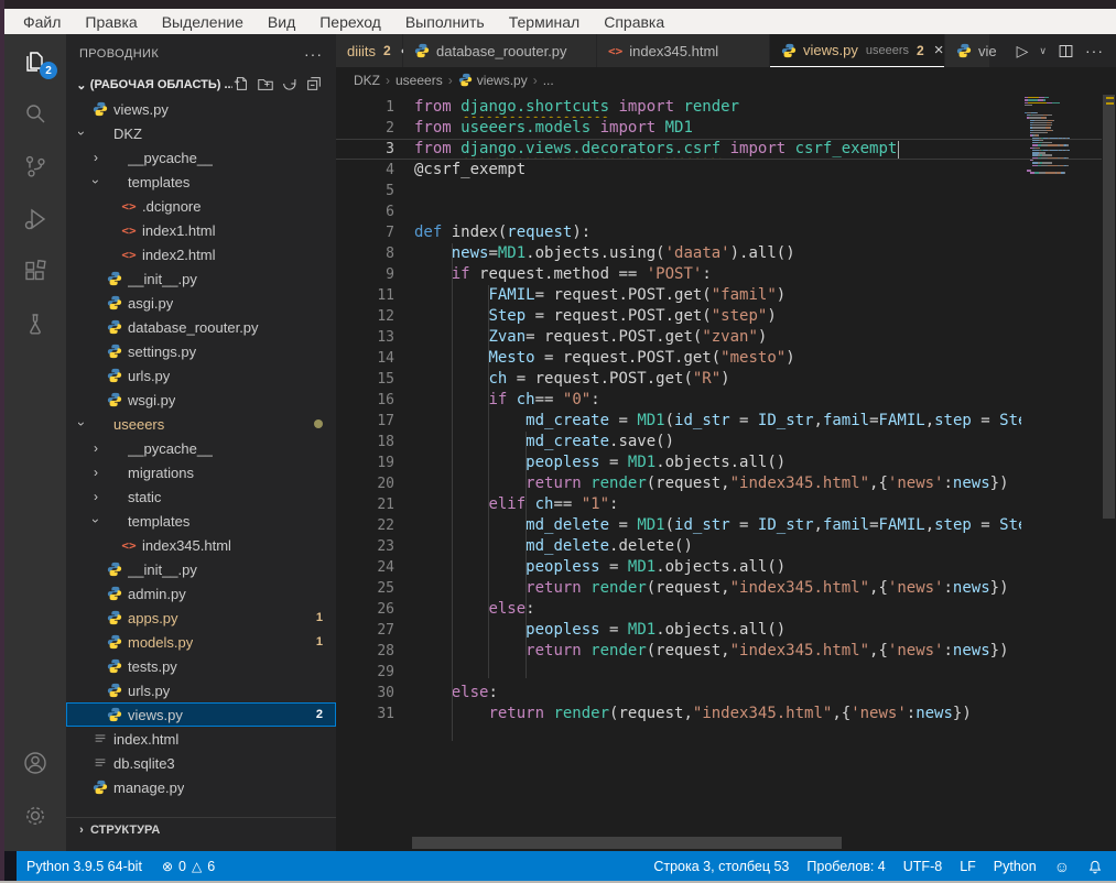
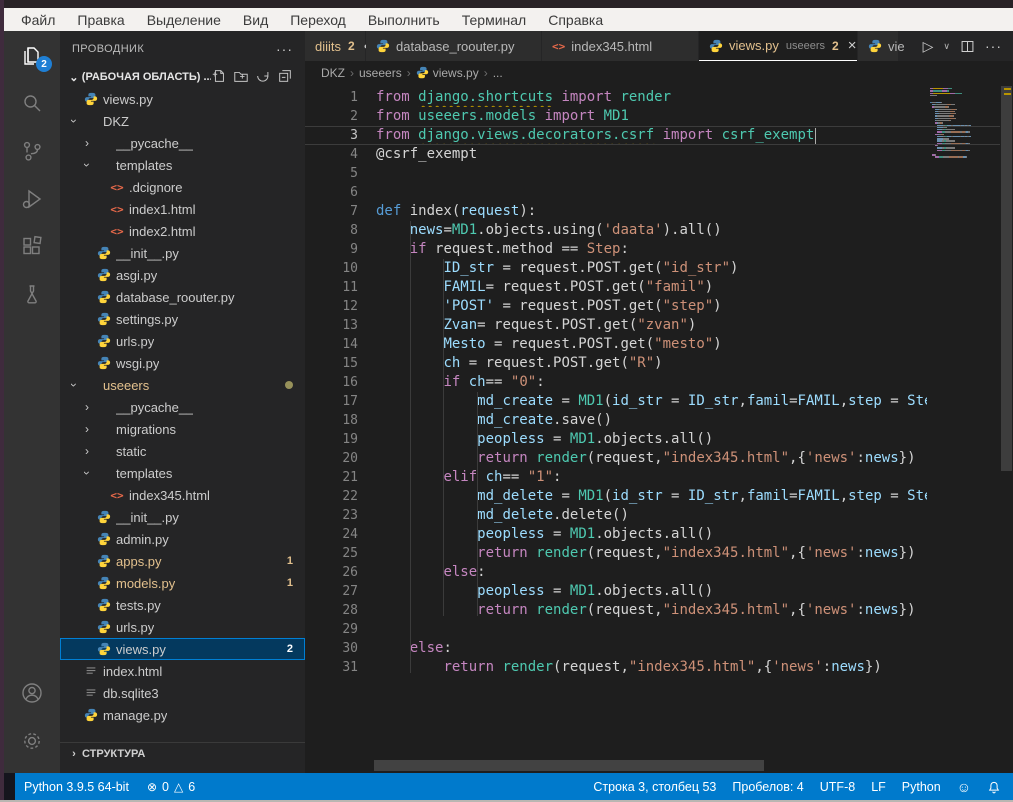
  Файл
  Правка
  Выделение
  Вид
  Переход
  Выполнить
  Терминал
  Справка
  2
  ПРОВОДНИК
  ···
  ⌄
  (РАБОЧАЯ ОБЛАСТЬ) ..
  views.py
  DKZ
  ›
  __pycache__
  templates
  <>
  .dcignore
  <>
  index1.html
  <>
  index2.html
  __init__.py
  asgi.py
  database_roouter.py
  settings.py
  urls.py
  wsgi.py
  useeers
  ›
  __pycache__
  ›
  migrations
  ›
  static
  templates
  <>
  index345.html
  __init__.py
  admin.py
  apps.py
  1
  models.py
  1
  tests.py
  urls.py
  views.py
  2
  index.html
  db.sqlite3
  manage.py
  ›
  СТРУКТУРА
  diiits
  2
  database_roouter.py
  <>
  index345.html
  views.py
  useeers
  2
  ×
  vie
  ▷
  ∨
  ···
  DKZ
  ›
  useeers
  ›
  views.py
  ›
  ...
  1
  from django.shortcuts import render
  2
  from useeers.models import MD1
  3
  from django.views.decorators.csrf import csrf_exempt
  4
  @csrf_exempt
  5
  6
  7
  def index(request):
  8
  news=MD1.objects.using('daata').all()
  9
- if request.method == 'POST':
+ if request.method == Step:
+ 10
+ ID_str = request.POST.get("id_str")
  11
  FAMIL= request.POST.get("famil")
  12
- Step = request.POST.get("step")
+ 'POST' = request.POST.get("step")
  13
  Zvan= request.POST.get("zvan")
  14
  Mesto = request.POST.get("mesto")
  15
  ch = request.POST.get("R")
  16
  if ch== "0":
  17
  md_create = MD1(id_str = ID_str,famil=FAMIL,step = St
  18
  md_create.save()
  19
  peopless = MD1.objects.all()
  20
  return render(request,"index345.html",{'news':news})
  21
  elif ch== "1":
  22
  md_delete = MD1(id_str = ID_str,famil=FAMIL,step = St
  23
  md_delete.delete()
  24
  peopless = MD1.objects.all()
  25
  return render(request,"index345.html",{'news':news})
  26
  else:
  27
  peopless = MD1.objects.all()
  28
  return render(request,"index345.html",{'news':news})
  29
  30
  else:
  31
  return render(request,"index345.html",{'news':news})
  Python 3.9.5 64-bit
  ⊗
  0
  △
  6
  Строка 3, столбец 53
  Пробелов: 4
  UTF-8
  LF
  Python
  ☺
